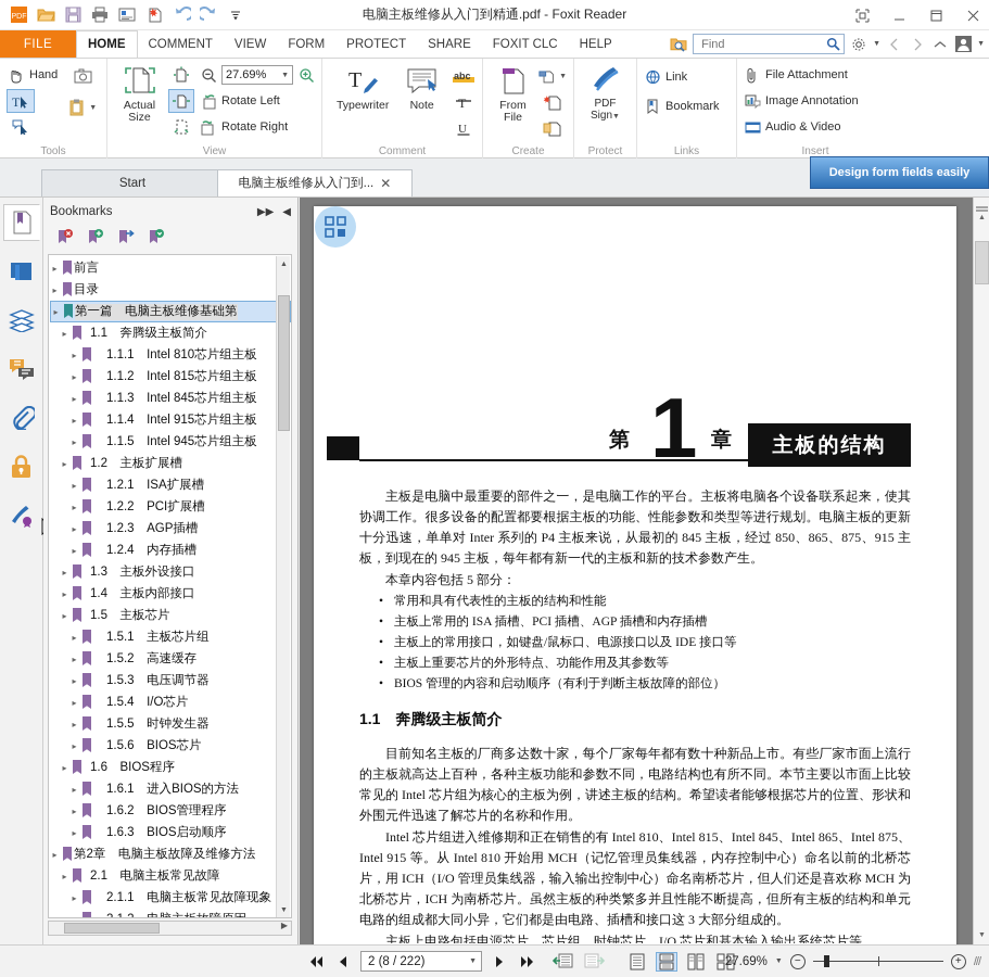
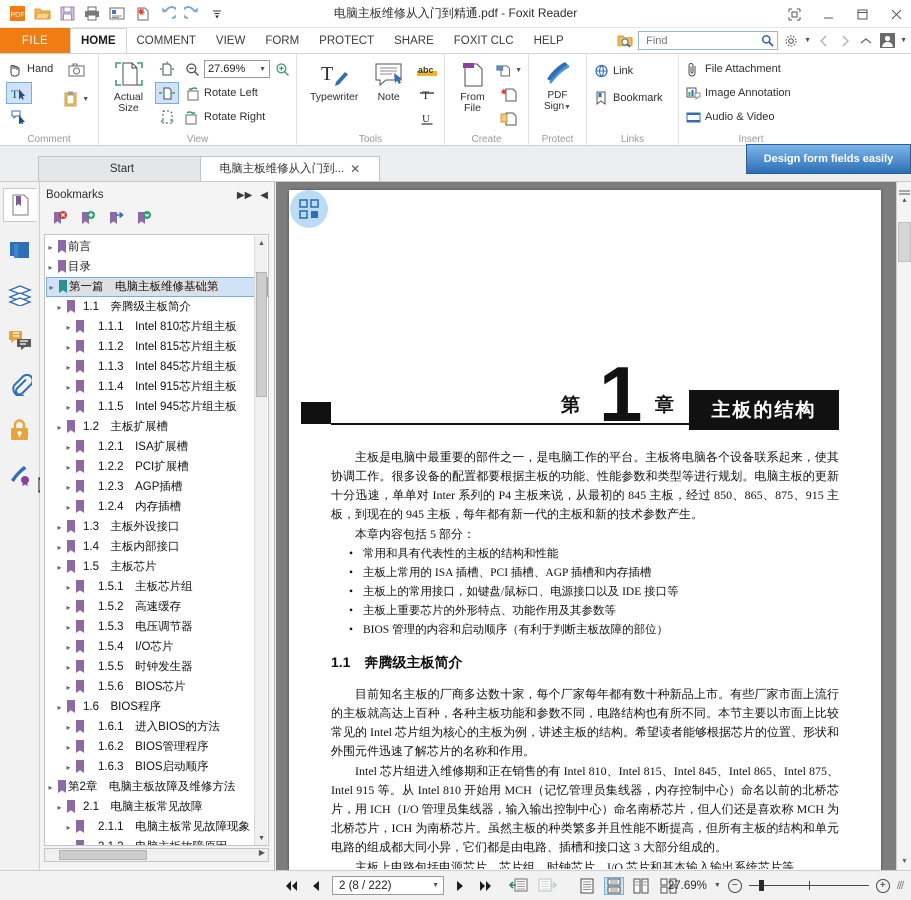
  电脑主板维修从入门到精通.pdf - Foxit Reader
  FILE
  HOME
  COMMENT
  VIEW
  FORM
  PROTECT
  SHARE
  FOXIT CLC
  HELP
  Find
  Hand
  T
- Tools
+ Comment
  Actual
  Size
  27.69%
  Rotate Left
  Rotate Right
  View
  T
  Typewriter
  Note
  abc
  T
  U
- Comment
+ Tools
  From
  File
  Create
  PDF
  Sign
  Protect
  Link
  Bookmark
  Links
  File Attachment
  Image Annotation
  Audio & Video
  Insert
  Start
  电脑主板维修从入门到...
  ✕
  Design form fields easily
  Bookmarks
  ▶▶
  ◀
  ▸
  前言
  ▸
  目录
  ▸
  第一篇 电脑主板维修基础第
  ▸
  1.1 奔腾级主板简介
  ▸
  1.1.1 Intel 810芯片组主板
  ▸
  1.1.2 Intel 815芯片组主板
  ▸
  1.1.3 Intel 845芯片组主板
  ▸
  1.1.4 Intel 915芯片组主板
  ▸
  1.1.5 Intel 945芯片组主板
  ▸
  1.2 主板扩展槽
  ▸
  1.2.1 ISA扩展槽
  ▸
  1.2.2 PCI扩展槽
  ▸
  1.2.3 AGP插槽
  ▸
  1.2.4 内存插槽
  ▸
  1.3 主板外设接口
  ▸
  1.4 主板内部接口
  ▸
  1.5 主板芯片
  ▸
  1.5.1 主板芯片组
  ▸
  1.5.2 高速缓存
  ▸
  1.5.3 电压调节器
  ▸
  1.5.4 I/O芯片
  ▸
  1.5.5 时钟发生器
  ▸
  1.5.6 BIOS芯片
  ▸
  1.6 BIOS程序
  ▸
  1.6.1 进入BIOS的方法
  ▸
  1.6.2 BIOS管理程序
  ▸
  1.6.3 BIOS启动顺序
  ▸
  第2章 电脑主板故障及维修方法
  ▸
  2.1 电脑主板常见故障
  ▸
  2.1.1 电脑主板常见故障现象
  ▶
  第
  1
  章
  主板的结构
  主板是电脑中最重要的部件之一，是电脑工作的平台。主板将电脑各个设备联系起来，使其协调工作。很多设备的配置都要根据主板的功能、性能参数和类型等进行规划。电脑主板的更新十分迅速，单单对 Inter 系列的 P4 主板来说，从最初的 845 主板，经过 850、865、875、915 主板，到现在的 945 主板，每年都有新一代的主板和新的技术参数产生。
  本章内容包括 5 部分：
  常用和具有代表性的主板的结构和性能
  主板上常用的 ISA 插槽、PCI 插槽、AGP 插槽和内存插槽
  主板上的常用接口，如键盘/鼠标口、电源接口以及 IDE 接口等
  主板上重要芯片的外形特点、功能作用及其参数等
  BIOS 管理的内容和启动顺序（有利于判断主板故障的部位）
  1.1 奔腾级主板简介
  目前知名主板的厂商多达数十家，每个厂家每年都有数十种新品上市。有些厂家市面上流行的主板就高达上百种，各种主板功能和参数不同，电路结构也有所不同。本节主要以市面上比较常见的 Intel 芯片组为核心的主板为例，讲述主板的结构。希望读者能够根据芯片的位置、形状和外围元件迅速了解芯片的名称和作用。
  Intel 芯片组进入维修期和正在销售的有 Intel 810、Intel 815、Intel 845、Intel 865、Intel 875、Intel 915 等。从 Intel 810 开始用 MCH（记忆管理员集线器，内存控制中心）命名以前的北桥芯片，用 ICH（I/O 管理员集线器，输入输出控制中心）命名南桥芯片，但人们还是喜欢称 MCH 为北桥芯片，ICH 为南桥芯片。虽然主板的种类繁多并且性能不断提高，但所有主板的结构和单元电路的组成都大同小异，它们都是由电路、插槽和接口这 3 大部分组成的。
  主板上电路包括电源芯片、芯片组、时钟芯片、I/O 芯片和基本输入输出系统芯片等
  2 (8 / 222)
  27.69%
  −
  +
  ///
